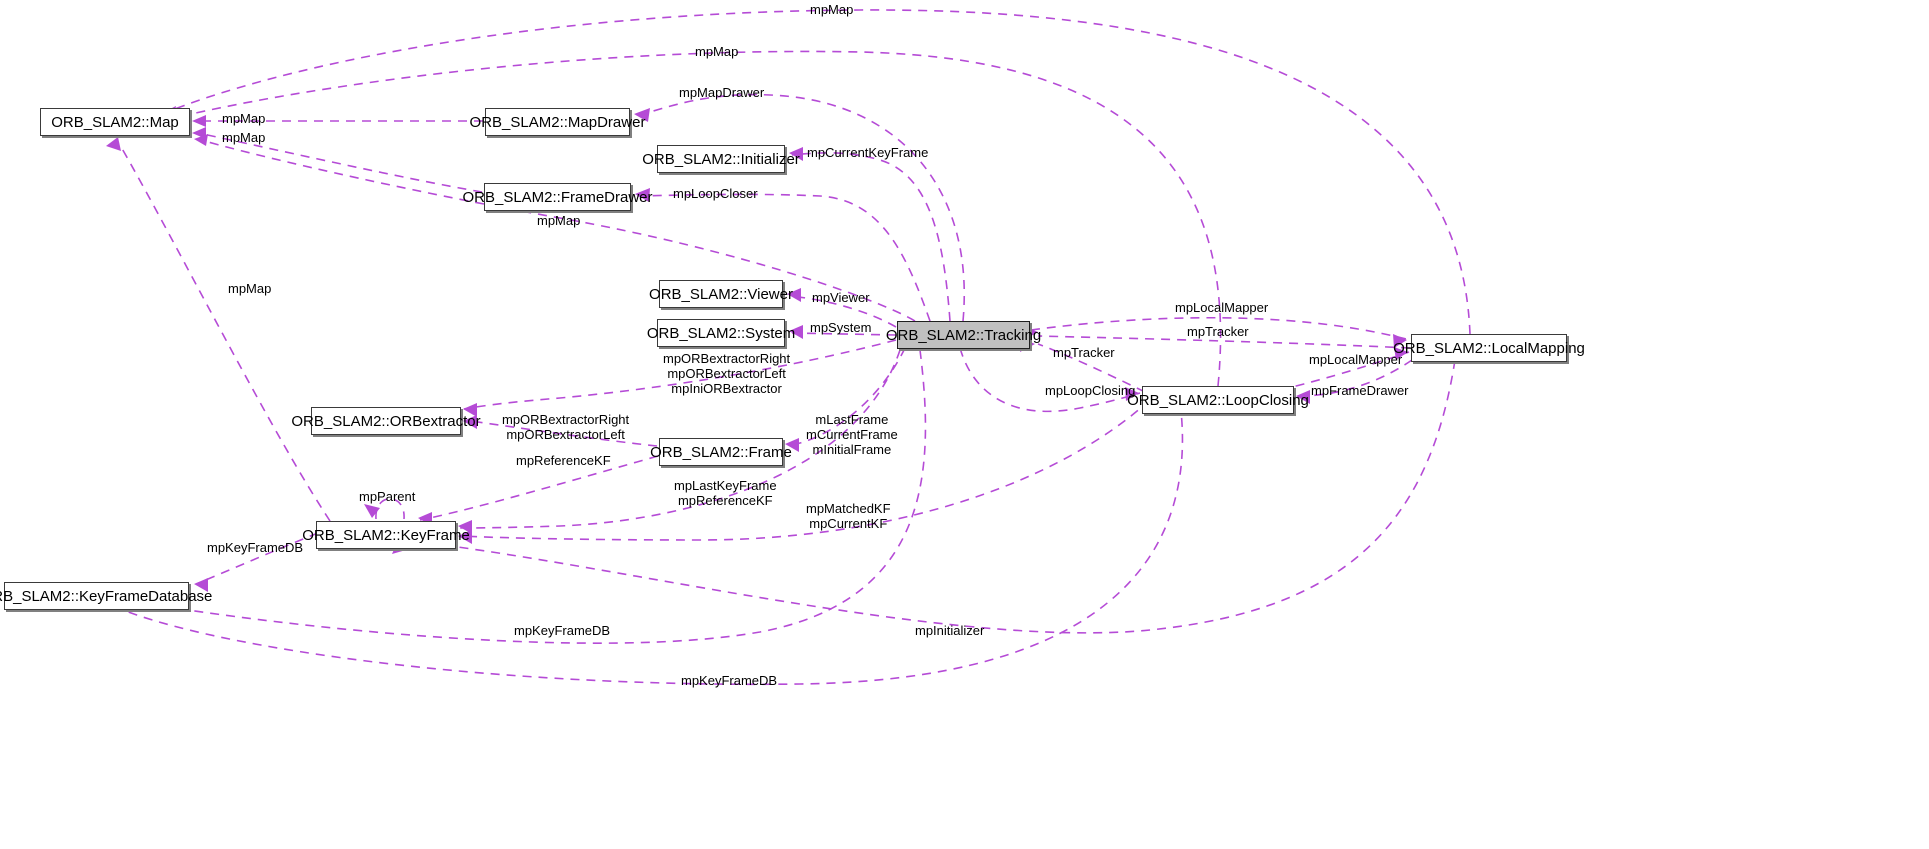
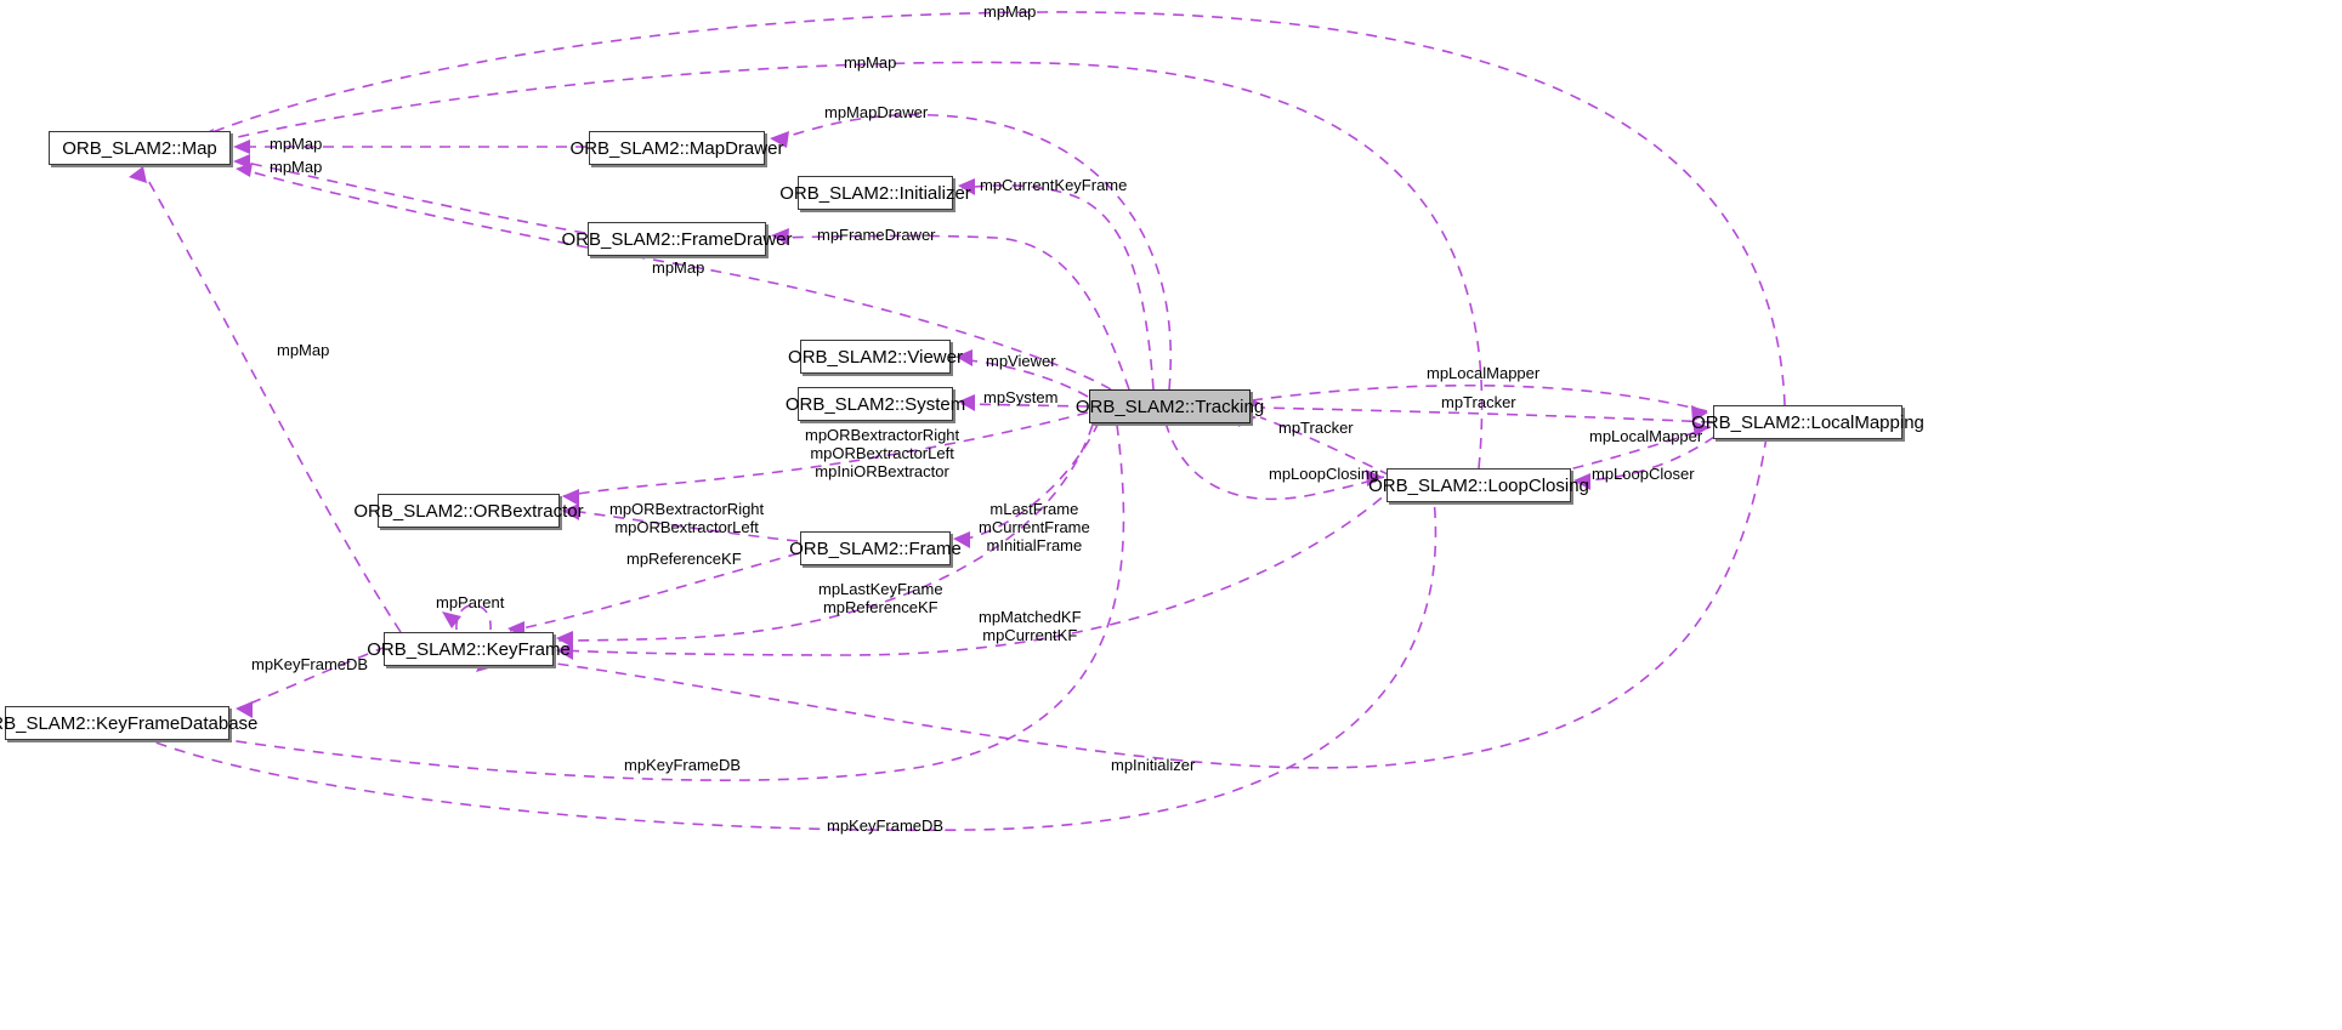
  ORB_SLAM2::Map
  ORB_SLAM2::MapDrawer
  ORB_SLAM2::Initializer
  ORB_SLAM2::FrameDrawer
  ORB_SLAM2::Viewer
  ORB_SLAM2::System
  ORB_SLAM2::Tracking
  ORB_SLAM2::LocalMapping
  ORB_SLAM2::LoopClosing
  ORB_SLAM2::ORBextractor
  ORB_SLAM2::Frame
  ORB_SLAM2::KeyFrame
  B_SLAM2::KeyFrameDatabase
  mpMap
  mpMap
  mpMapDrawer
  mpMap
  mpCurrentKeyFrame
  mpMap
- mpLoopCloser
+ mpFrameDrawer
  mpMap
  mpMap
  mpViewer
  mpLocalMapper
  mpSystem
  mpTracker
  mpLocalMapper
  mpTracker
  mpORBextractorRight
  mpORBextractorLeft
  mpIniORBextractor
  mpLoopClosing
- mpFrameDrawer
+ mpLoopCloser
  mpORBextractorRight
  mpORBextractorLeft
  mLastFrame
  mCurrentFrame
  mInitialFrame
  mpReferenceKF
  mpLastKeyFrame
  mpReferenceKF
  mpParent
  mpMatchedKF
  mpCurrentKF
  mpKeyFrameDB
  mpKeyFrameDB
  mpInitializer
  mpKeyFrameDB
